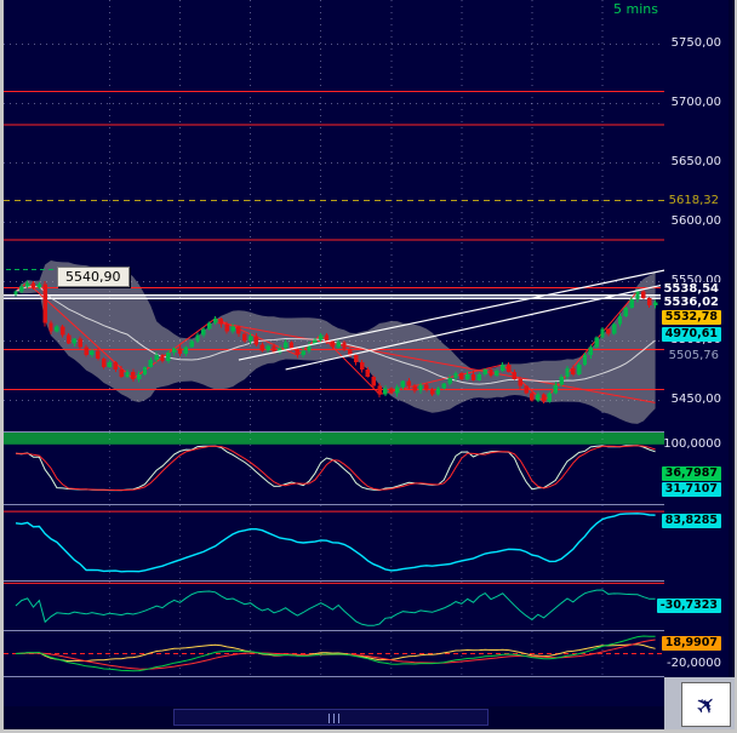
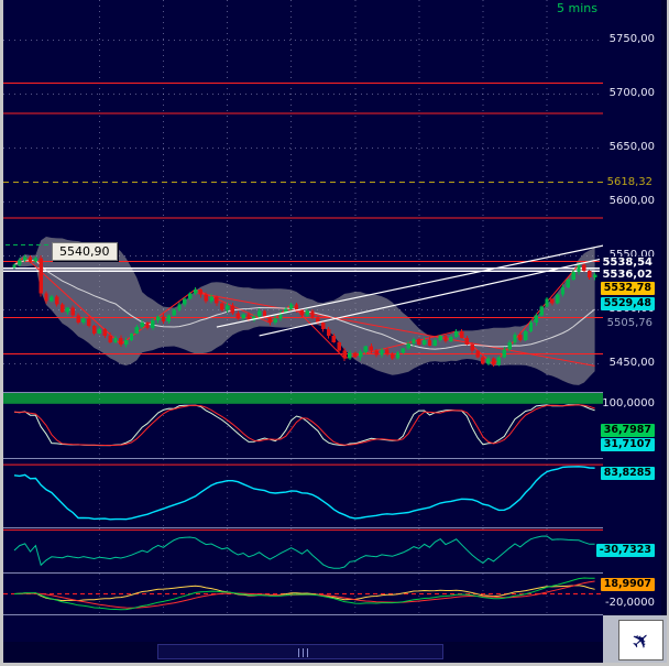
  5 mins
  5540,90
  5750,00
  5700,00
  5650,00
  5600,00
  5550,00
  5450,00
  5618,32
  5538,54
  5536,02
  5532,78
- 4970,61
+ 5529,48
  5505,76
  100,0000
  36,7987
  31,7107
  83,8285
  -30,7323
  18,9907
  -20,0000
